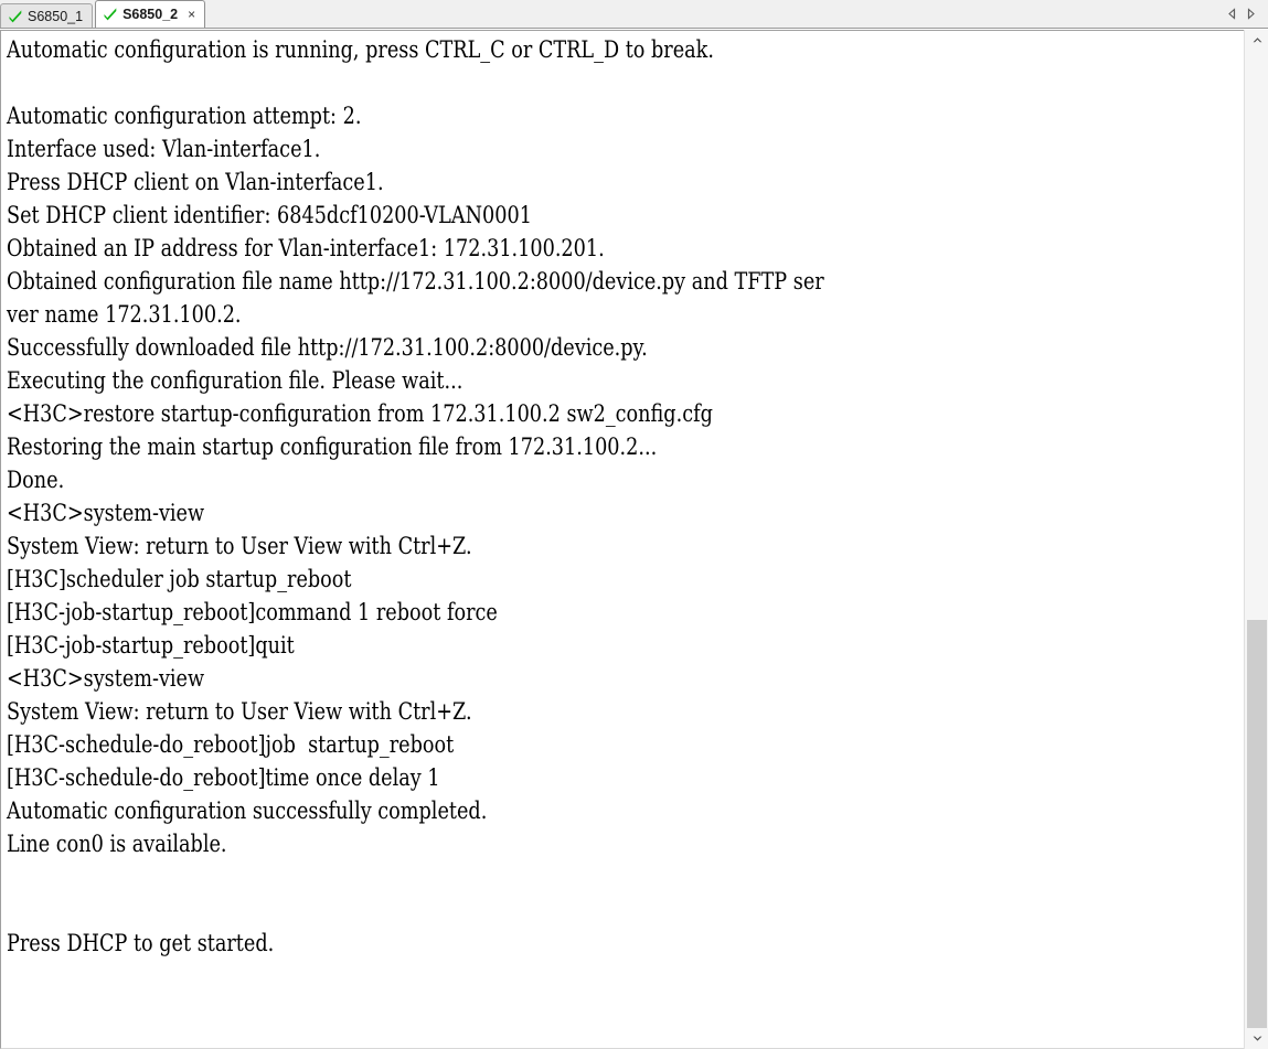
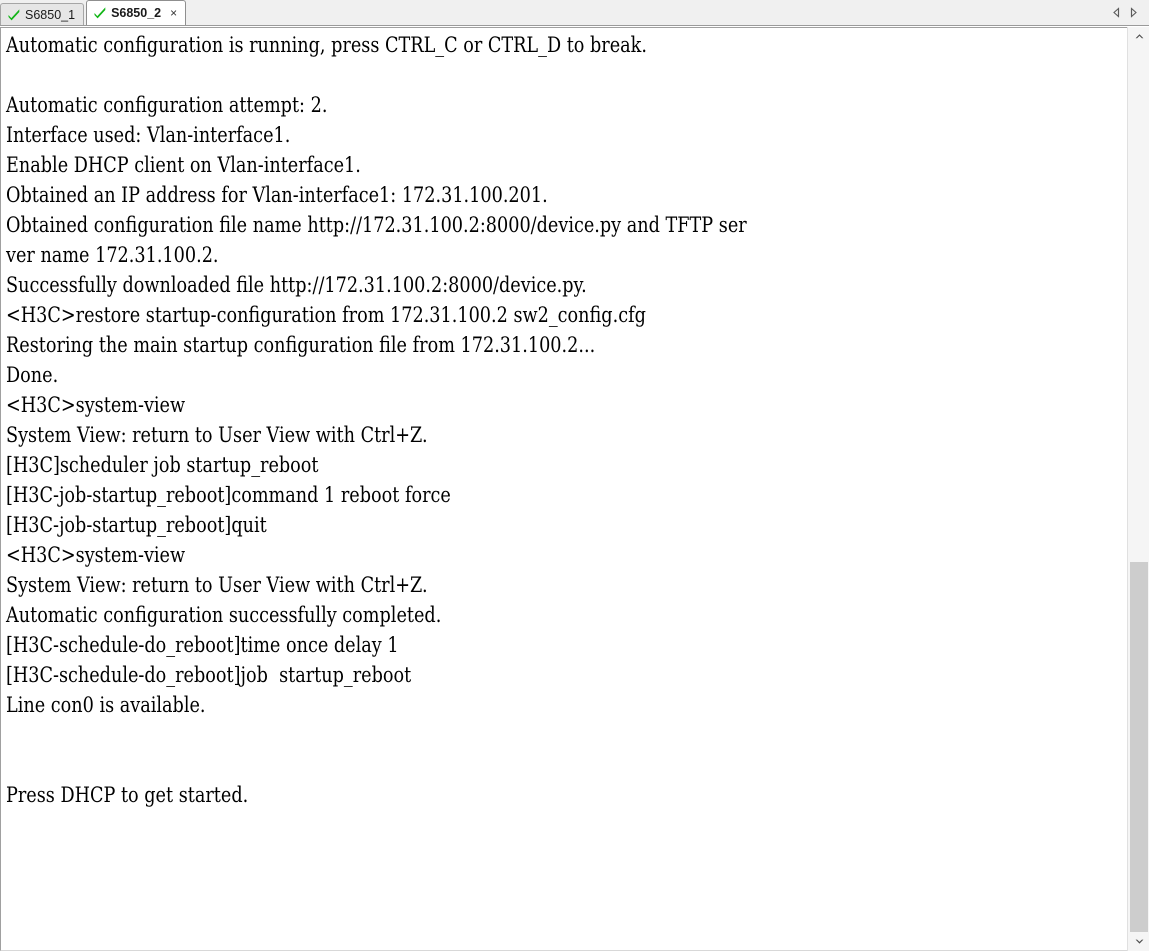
  S6850_1
  S6850_2
  ×
  Automatic configuration is running, press CTRL_C or CTRL_D to break.
  Automatic configuration attempt: 2.
  Interface used: Vlan-interface1.
- Press DHCP client on Vlan-interface1.
+ Enable DHCP client on Vlan-interface1.
- Set DHCP client identifier: 6845dcf10200-VLAN0001
  Obtained an IP address for Vlan-interface1: 172.31.100.201.
  Obtained configuration file name http://172.31.100.2:8000/device.py and TFTP ser
  ver name 172.31.100.2.
  Successfully downloaded file http://172.31.100.2:8000/device.py.
- Executing the configuration file. Please wait...
  <H3C>restore startup-configuration from 172.31.100.2 sw2_config.cfg
  Restoring the main startup configuration file from 172.31.100.2...
  Done.
  <H3C>system-view
  System View: return to User View with Ctrl+Z.
  [H3C]scheduler job startup_reboot
  [H3C-job-startup_reboot]command 1 reboot force
  [H3C-job-startup_reboot]quit
  <H3C>system-view
  System View: return to User View with Ctrl+Z.
- [H3C-schedule-do_reboot]job startup_reboot
+ Automatic configuration successfully completed.
  [H3C-schedule-do_reboot]time once delay 1
- Automatic configuration successfully completed.
+ [H3C-schedule-do_reboot]job startup_reboot
  Line con0 is available.
  Press DHCP to get started.
